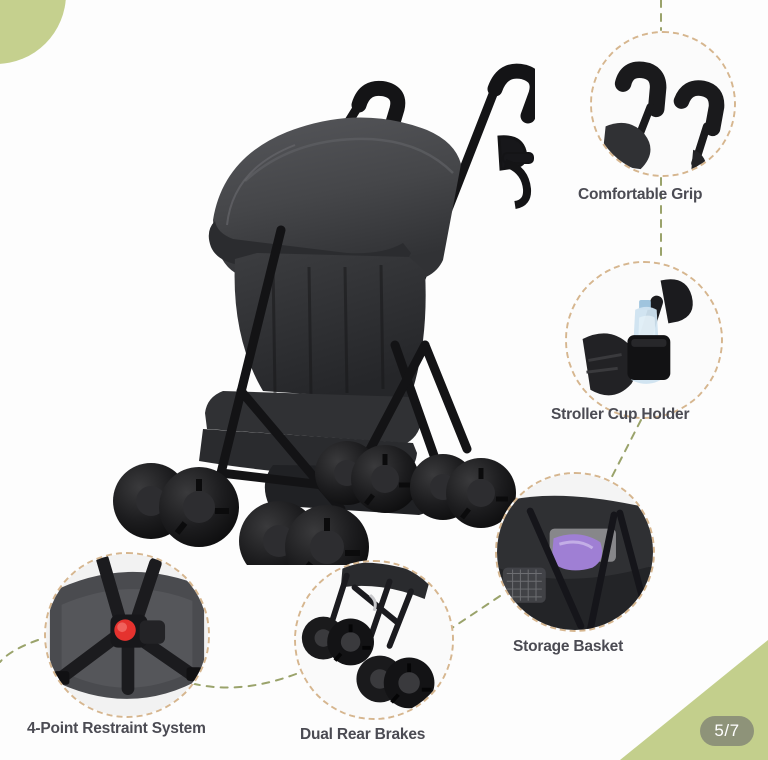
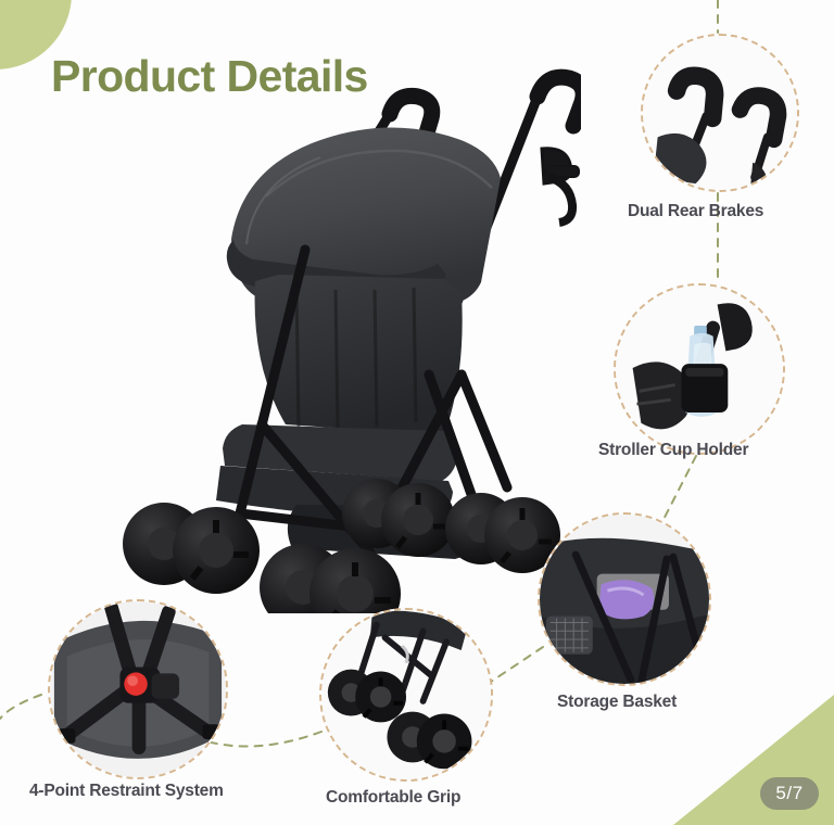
+ Product Details
- Comfortable Grip
+ Dual Rear Brakes
  Stroller Cup Holder
  Storage Basket
- Dual Rear Brakes
+ Comfortable Grip
  4-Point Restraint System
  5/7
